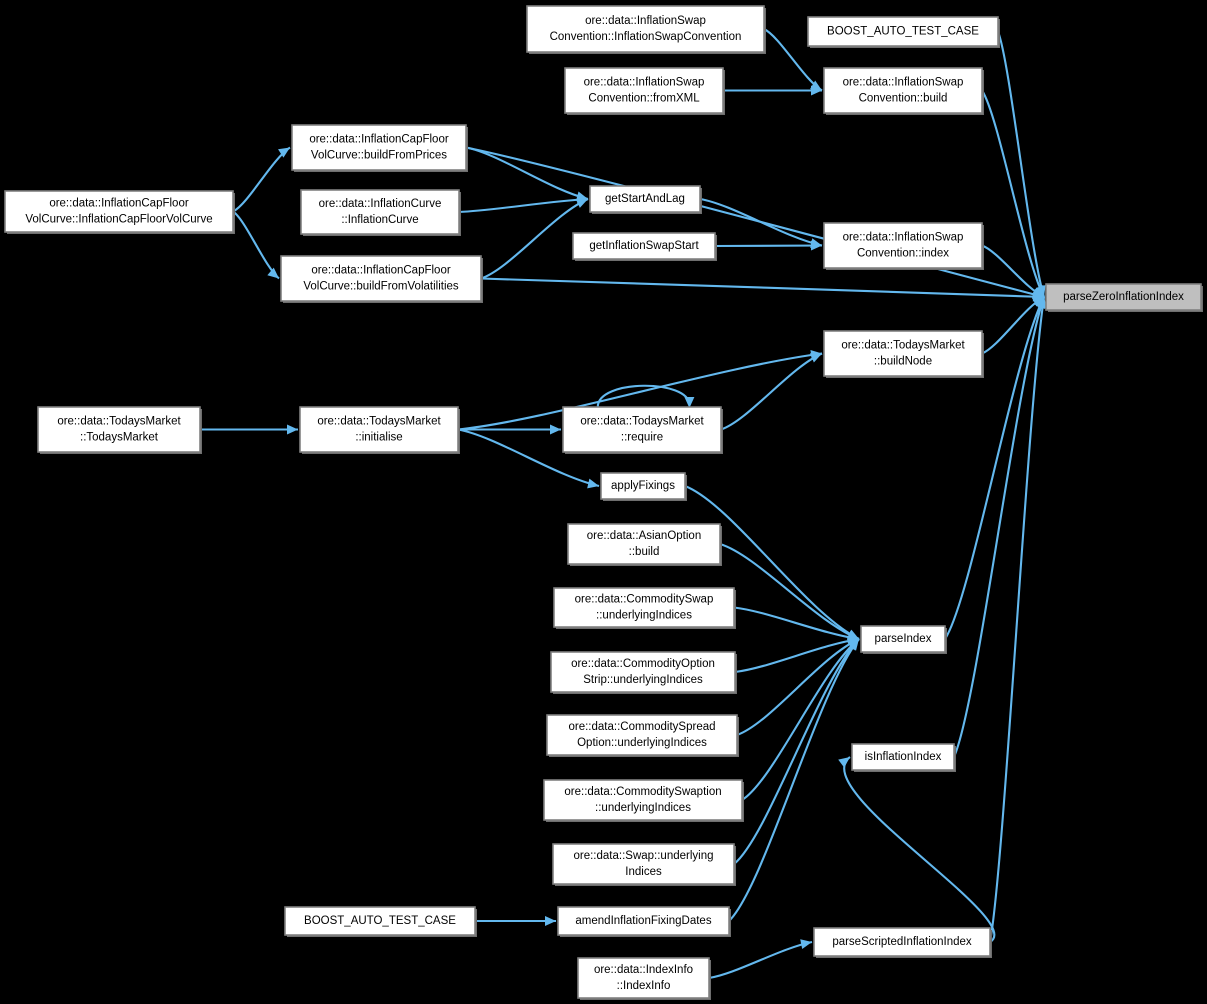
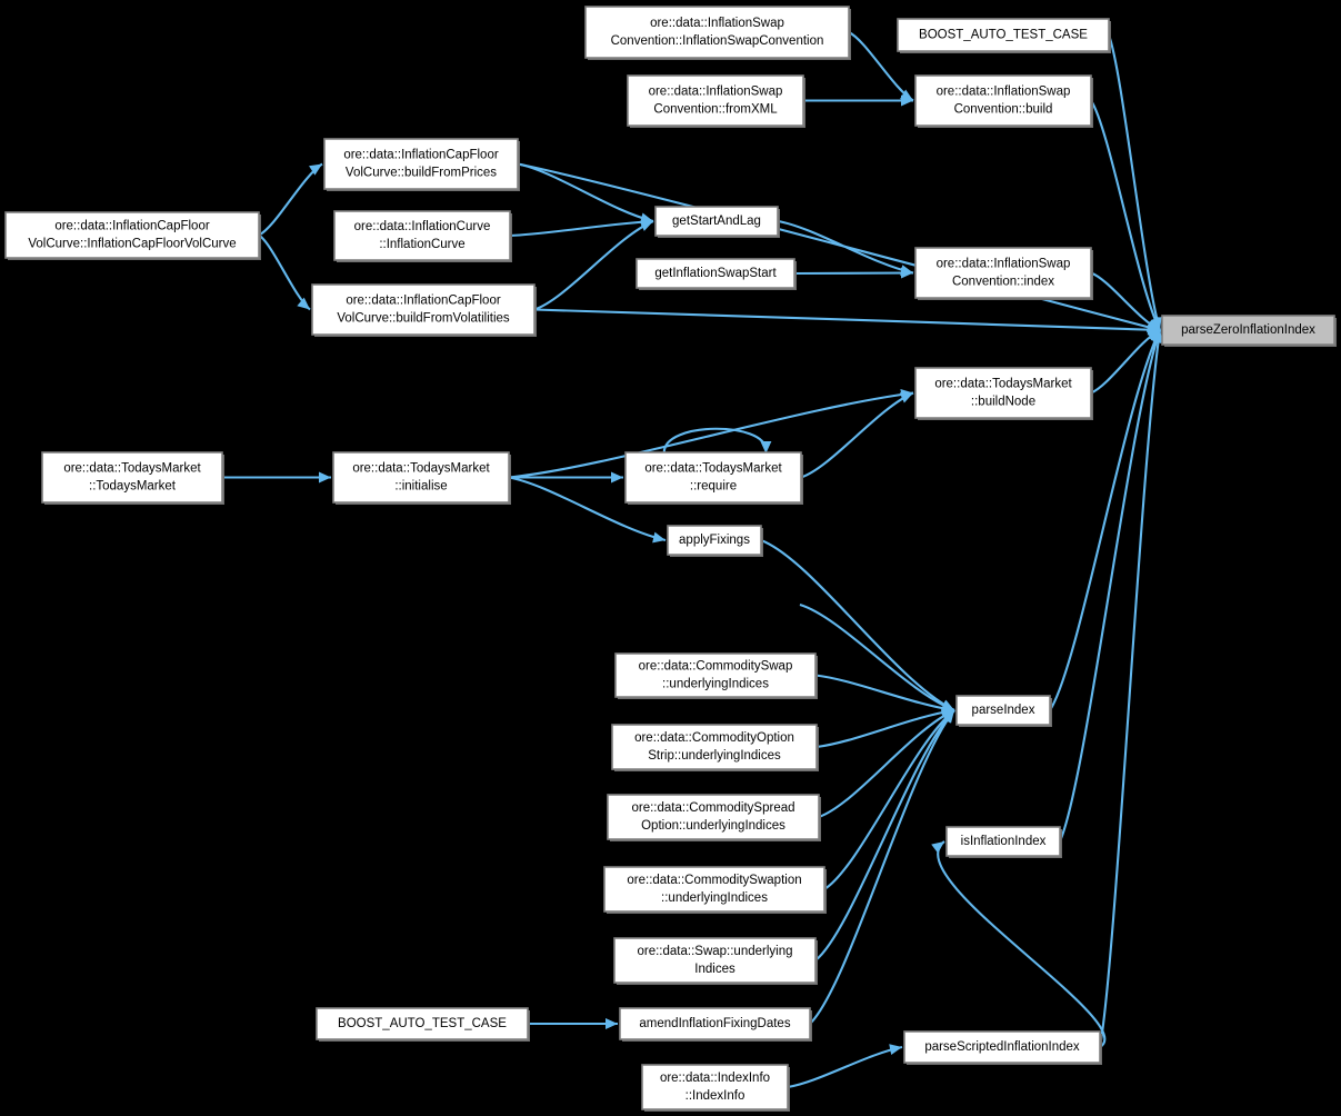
  ore::data::InflationSwap
  Convention::InflationSwapConvention
  BOOST_AUTO_TEST_CASE
  ore::data::InflationSwap
  Convention::fromXML
  ore::data::InflationSwap
  Convention::build
  ore::data::InflationCapFloor
  VolCurve::buildFromPrices
  ore::data::InflationCapFloor
  VolCurve::InflationCapFloorVolCurve
  ore::data::InflationCurve
  ::InflationCurve
  getStartAndLag
  getInflationSwapStart
  ore::data::InflationSwap
  Convention::index
  ore::data::InflationCapFloor
  VolCurve::buildFromVolatilities
  parseZeroInflationIndex
  ore::data::TodaysMarket
  ::buildNode
  ore::data::TodaysMarket
  ::TodaysMarket
  ore::data::TodaysMarket
  ::initialise
  ore::data::TodaysMarket
  ::require
  applyFixings
- ore::data::AsianOption
- ::build
  ore::data::CommoditySwap
  ::underlyingIndices
  ore::data::CommodityOption
  Strip::underlyingIndices
  ore::data::CommoditySpread
  Option::underlyingIndices
  isInflationIndex
  ore::data::CommoditySwaption
  ::underlyingIndices
  parseIndex
  ore::data::Swap::underlying
  Indices
  BOOST_AUTO_TEST_CASE
  amendInflationFixingDates
  parseScriptedInflationIndex
  ore::data::IndexInfo
  ::IndexInfo
